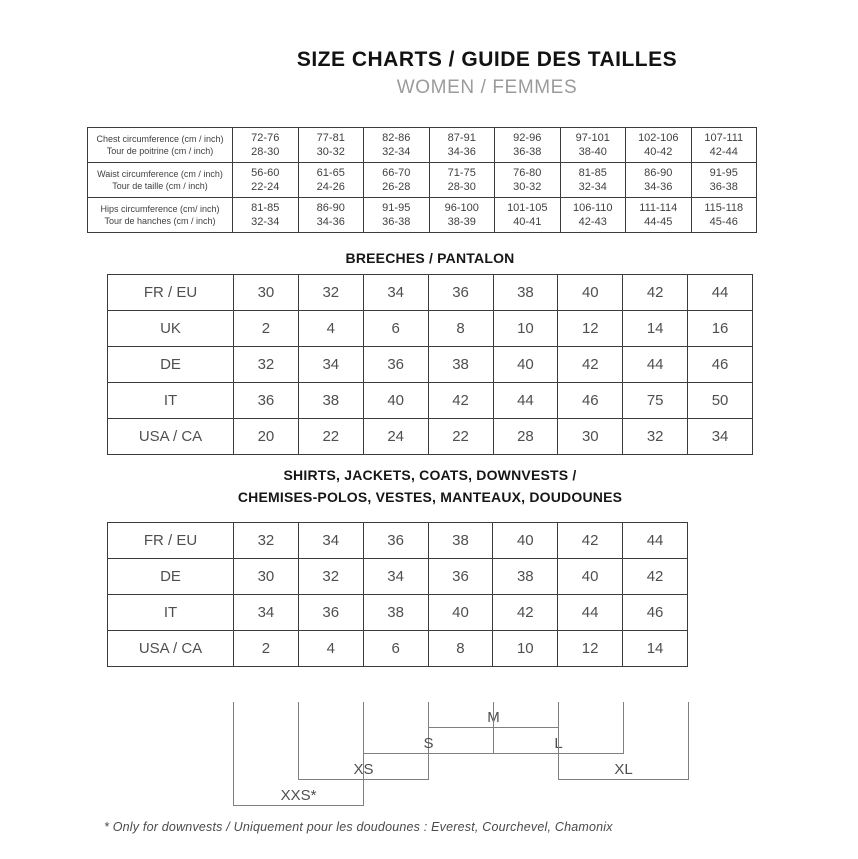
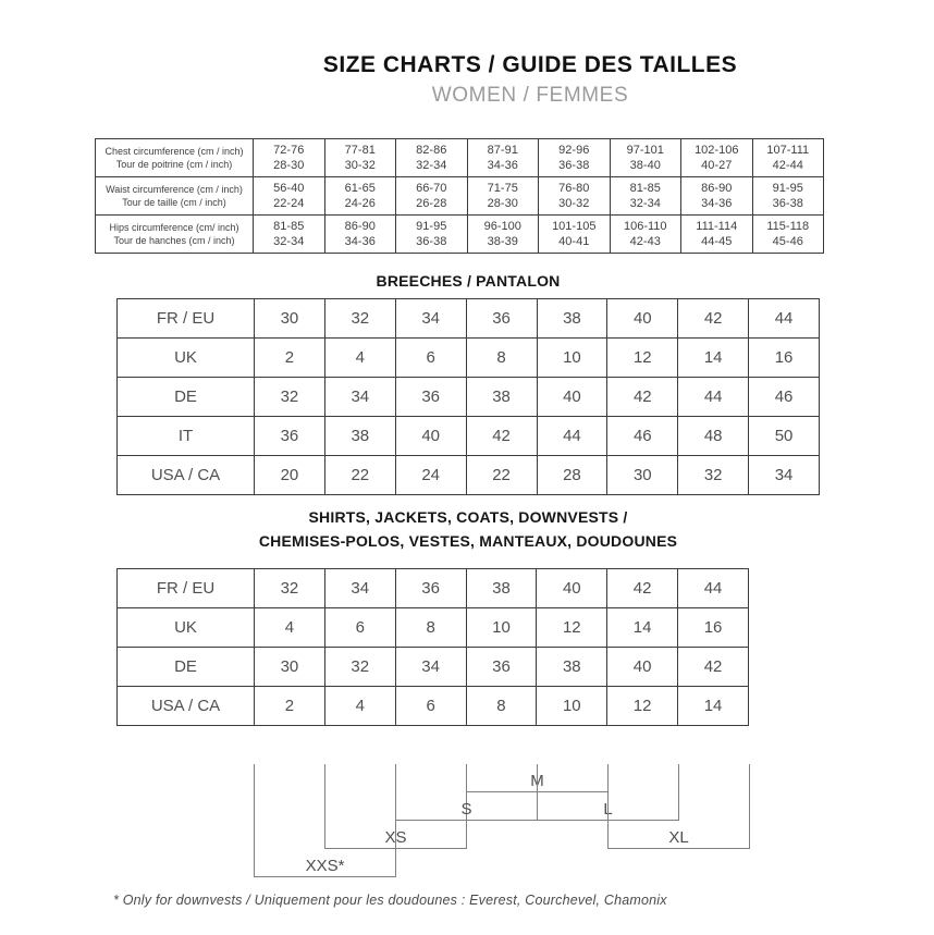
  SIZE CHARTS / GUIDE DES TAILLES
  WOMEN / FEMMES
- Chest circumference (cm / inch)Tour de poitrine (cm / inch)	72-7628-30	77-8130-32	82-8632-34	87-9134-36	92-9636-38	97-10138-40	102-10640-42	107-11142-44
+ Chest circumference (cm / inch)Tour de poitrine (cm / inch)	72-7628-30	77-8130-32	82-8632-34	87-9134-36	92-9636-38	97-10138-40	102-10640-27	107-11142-44
- Waist circumference (cm / inch)Tour de taille (cm / inch)	56-6022-24	61-6524-26	66-7026-28	71-7528-30	76-8030-32	81-8532-34	86-9034-36	91-9536-38
+ Waist circumference (cm / inch)Tour de taille (cm / inch)	56-4022-24	61-6524-26	66-7026-28	71-7528-30	76-8030-32	81-8532-34	86-9034-36	91-9536-38
  Hips circumference (cm/ inch)Tour de hanches (cm / inch)	81-8532-34	86-9034-36	91-9536-38	96-10038-39	101-10540-41	106-11042-43	111-11444-45	115-11845-46
  BREECHES / PANTALON
  FR / EU	30	32	34	36	38	40	42	44
  UK	2	4	6	8	10	12	14	16
  DE	32	34	36	38	40	42	44	46
- IT	36	38	40	42	44	46	75	50
+ IT	36	38	40	42	44	46	48	50
  USA / CA	20	22	24	22	28	30	32	34
  SHIRTS, JACKETS, COATS, DOWNVESTS /
  CHEMISES-POLOS, VESTES, MANTEAUX, DOUDOUNES
  FR / EU	32	34	36	38	40	42	44
+ UK	4	6	8	10	12	14	16
  DE	30	32	34	36	38	40	42
- IT	34	36	38	40	42	44	46
  USA / CA	2	4	6	8	10	12	14
  XXS*
  XS
  S
  M
  L
  XL
  * Only for downvests / Uniquement pour les doudounes : Everest, Courchevel, Chamonix
